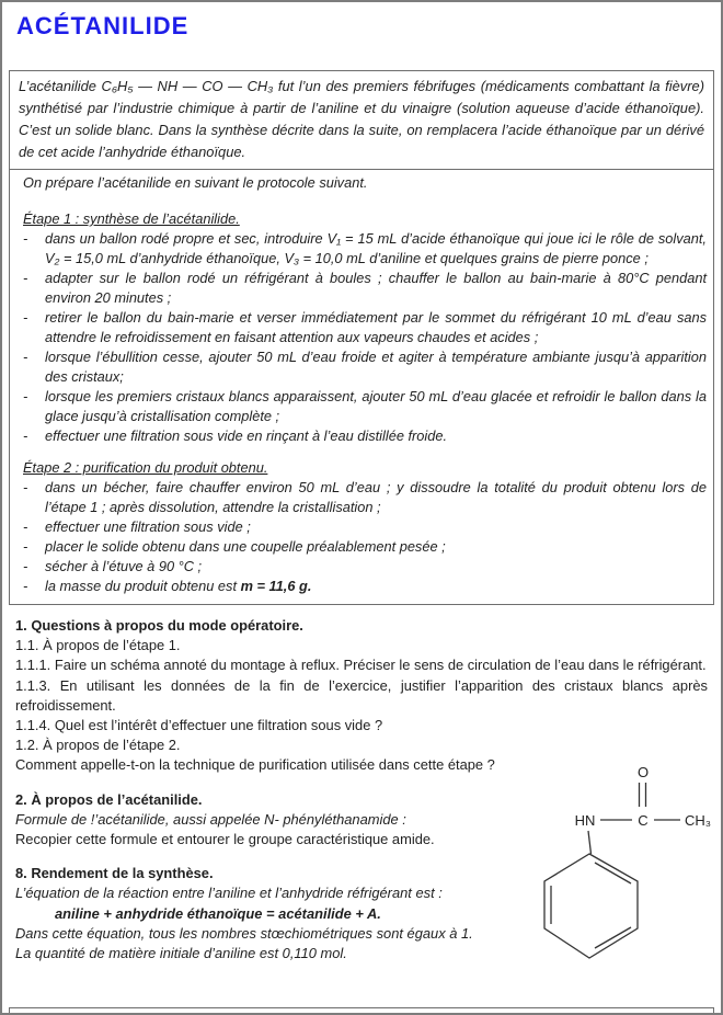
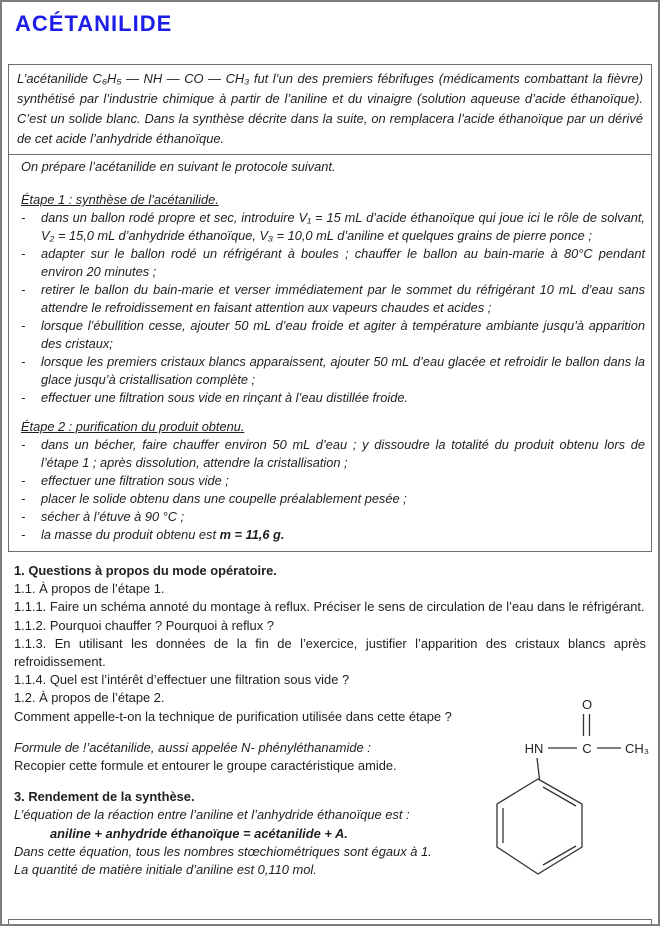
  ACÉTANILIDE
  L’acétanilide C₆H₅ — NH — CO — CH₃ fut l’un des premiers fébrifuges (médicaments combattant la fièvre) synthétisé par l’industrie chimique à partir de l’aniline et du vinaigre (solution aqueuse d’acide éthanoïque). C’est un solide blanc. Dans la synthèse décrite dans la suite, on remplacera l’acide éthanoïque par un dérivé de cet acide l’anhydride éthanoïque.
  On prépare l’acétanilide en suivant le protocole suivant.
  Étape 1 : synthèse de l’acétanilide.
  -
  dans un ballon rodé propre et sec, introduire V₁ = 15 mL d’acide éthanoïque qui joue ici le rôle de solvant, V₂ = 15,0 mL d’anhydride éthanoïque, V₃ = 10,0 mL d’aniline et quelques grains de pierre ponce ;
  -
  adapter sur le ballon rodé un réfrigérant à boules ; chauffer le ballon au bain-marie à 80°C pendant environ 20 minutes ;
  -
  retirer le ballon du bain-marie et verser immédiatement par le sommet du réfrigérant 10 mL d’eau sans attendre le refroidissement en faisant attention aux vapeurs chaudes et acides ;
  -
  lorsque l’ébullition cesse, ajouter 50 mL d’eau froide et agiter à température ambiante jusqu’à apparition des cristaux;
  -
  lorsque les premiers cristaux blancs apparaissent, ajouter 50 mL d’eau glacée et refroidir le ballon dans la glace jusqu’à cristallisation complète ;
  -
  effectuer une filtration sous vide en rinçant à l’eau distillée froide.
  Étape 2 : purification du produit obtenu.
  -
  dans un bécher, faire chauffer environ 50 mL d’eau ; y dissoudre la totalité du produit obtenu lors de l’étape 1 ; après dissolution, attendre la cristallisation ;
  -
  effectuer une filtration sous vide ;
  -
  placer le solide obtenu dans une coupelle préalablement pesée ;
  -
  sécher à l’étuve à 90 °C ;
  -
  la masse du produit obtenu est m = 11,6 g.
  1. Questions à propos du mode opératoire.
  1.1. À propos de l’étape 1.
  1.1.1. Faire un schéma annoté du montage à reflux. Préciser le sens de circulation de l’eau dans le réfrigérant.
+ 1.1.2. Pourquoi chauffer ? Pourquoi à reflux ?
  1.1.3. En utilisant les données de la fin de l’exercice, justifier l’apparition des cristaux blancs après refroidissement.
  1.1.4. Quel est l’intérêt d’effectuer une filtration sous vide ?
  1.2. À propos de l’étape 2.
  Comment appelle-t-on la technique de purification utilisée dans cette étape ?
- 2. À propos de l’acétanilide.
  Formule de !’acétanilide, aussi appelée N- phényléthanamide :
  Recopier cette formule et entourer le groupe caractéristique amide.
- 8. Rendement de la synthèse.
+ 3. Rendement de la synthèse.
- L’équation de la réaction entre l’aniline et l’anhydride réfrigérant est :
+ L’équation de la réaction entre l’aniline et l’anhydride éthanoïque est :
  aniline + anhydride éthanoïque = acétanilide + A.
  Dans cette équation, tous les nombres stœchiométriques sont égaux à 1.
  La quantité de matière initiale d’aniline est 0,110 mol.
  O
  HN
  C
  CH₃
